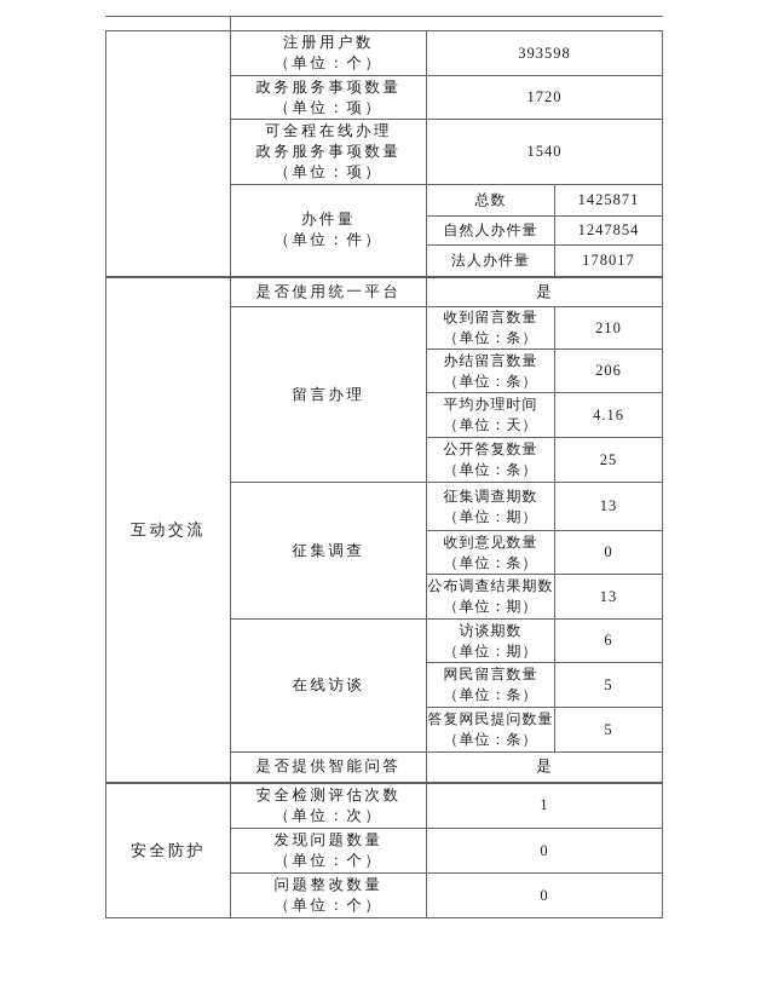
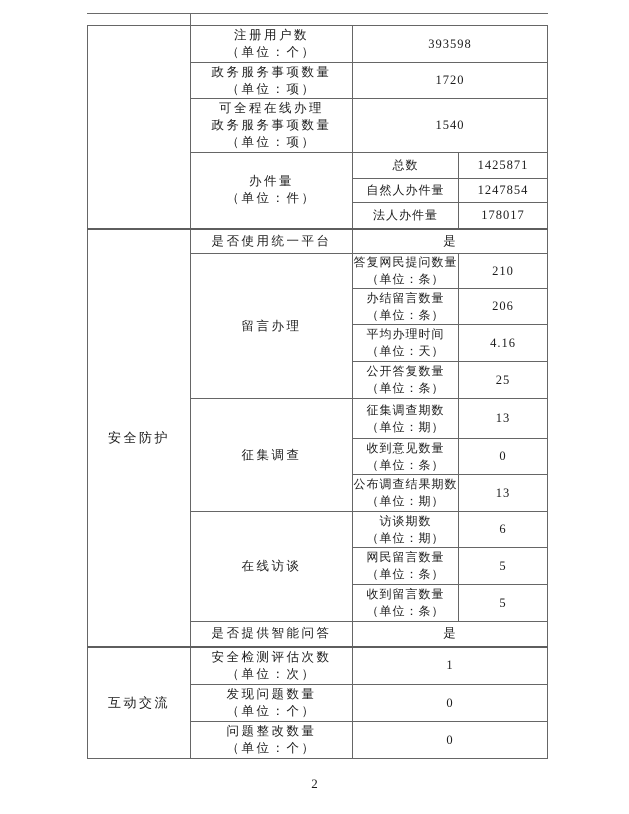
  	注册用户数 （单位：个）	393598
  政务服务事项数量 （单位：项）	1720
  可全程在线办理 政务服务事项数量 （单位：项）	1540
  办件量 （单位：件）	总数	1425871
  自然人办件量	1247854
  法人办件量	178017
- 互动交流	是否使用统一平台	是
+ 安全防护	是否使用统一平台	是
- 留言办理	收到留言数量 （单位：条）	210
+ 留言办理	答复网民提问数量 （单位：条）	210
  办结留言数量 （单位：条）	206
  平均办理时间 （单位：天）	4.16
  公开答复数量 （单位：条）	25
  征集调查	征集调查期数 （单位：期）	13
  收到意见数量 （单位：条）	0
  公布调查结果期数 （单位：期）	13
  在线访谈	访谈期数 （单位：期）	6
  网民留言数量 （单位：条）	5
- 答复网民提问数量 （单位：条）	5
+ 收到留言数量 （单位：条）	5
  是否提供智能问答	是
- 安全防护	安全检测评估次数 （单位：次）	1
+ 互动交流	安全检测评估次数 （单位：次）	1
  发现问题数量 （单位：个）	0
  问题整改数量 （单位：个）	0
+ 2
